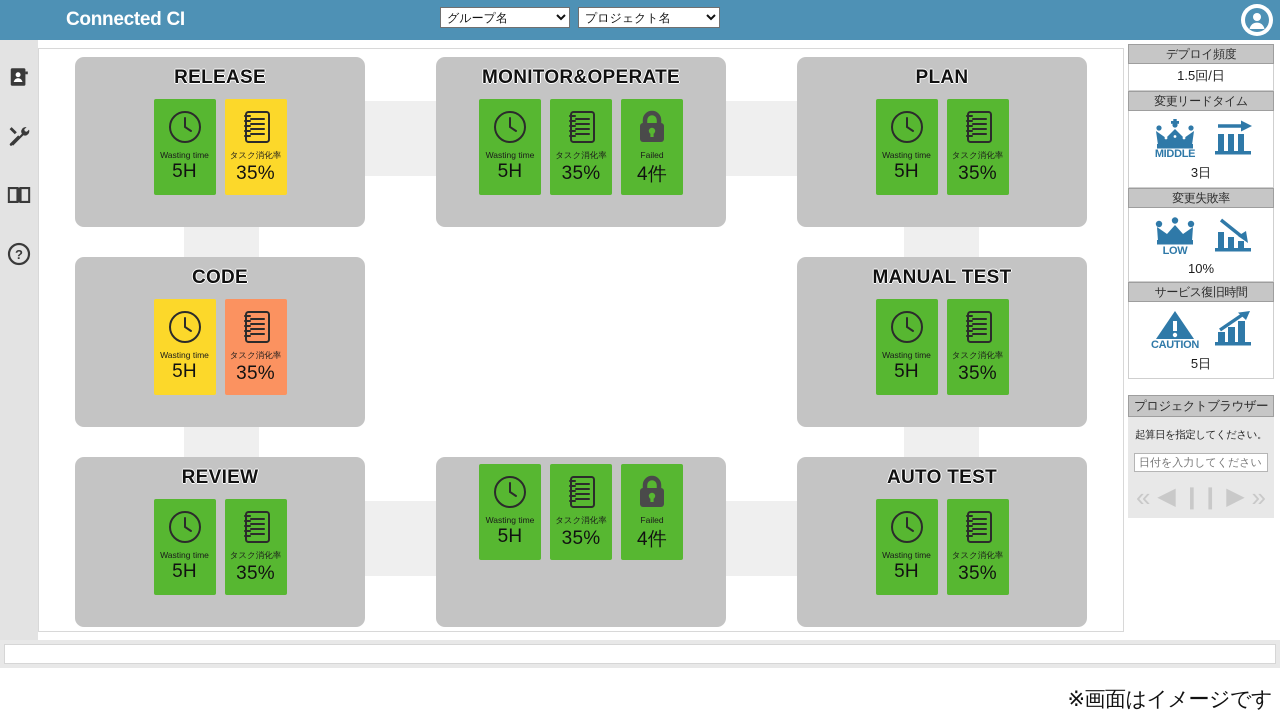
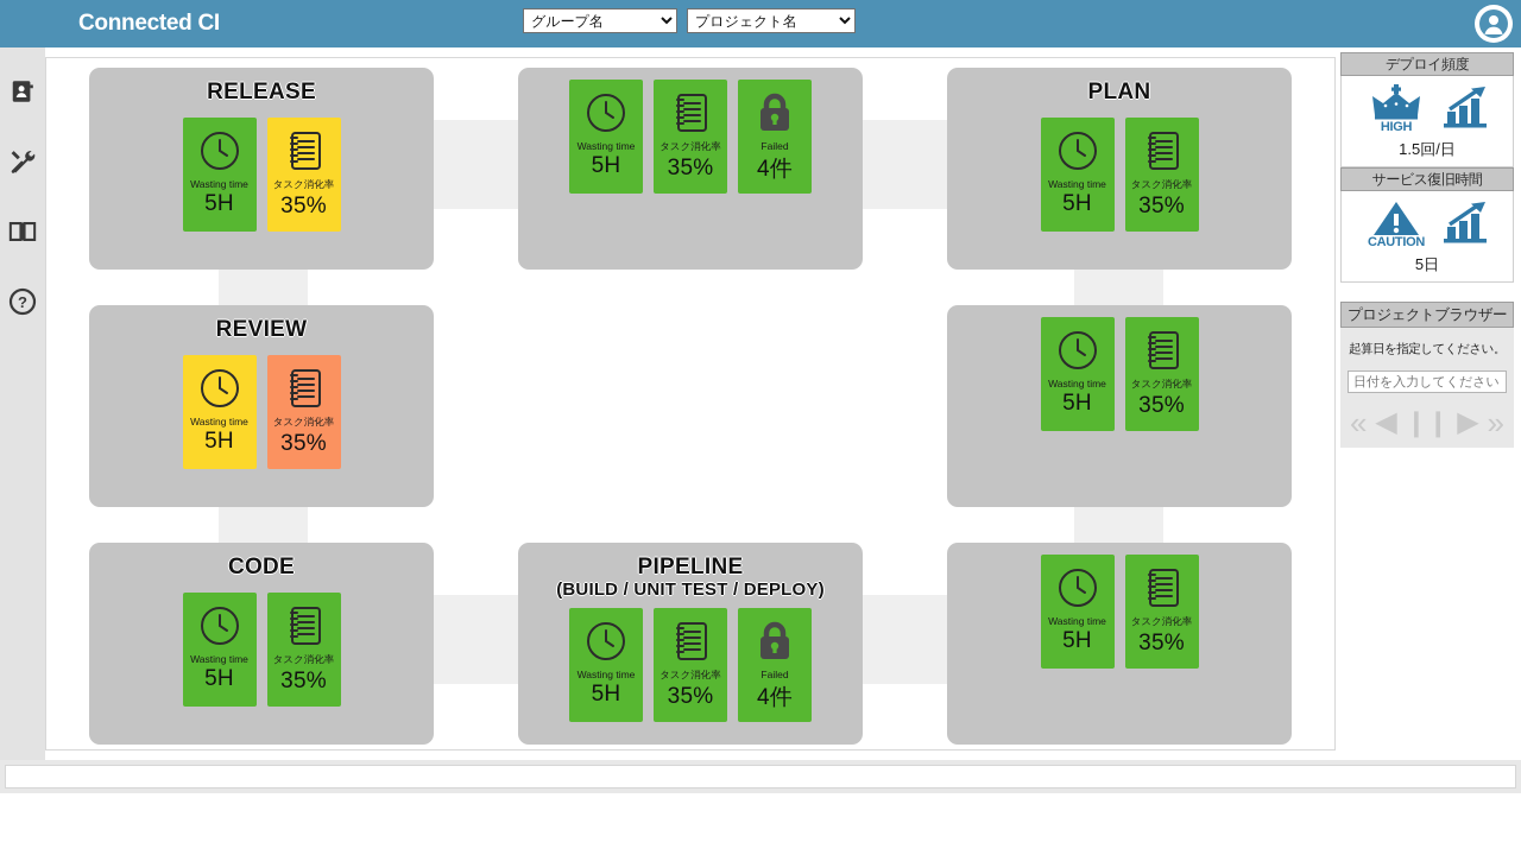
  Connected CI
  グループ名
  プロジェクト名
  ?
  RELEASE
  Wasting time
  5H
  タスク消化率
  35%
- MONITOR&OPERATE
  Wasting time
  5H
  タスク消化率
  35%
  Failed
  4件
  PLAN
  Wasting time
  5H
  タスク消化率
  35%
- CODE
+ REVIEW
  Wasting time
  5H
  タスク消化率
  35%
- MANUAL TEST
  Wasting time
  5H
  タスク消化率
  35%
- REVIEW
+ CODE
  Wasting time
  5H
  タスク消化率
  35%
+ PIPELINE
+ (BUILD / UNIT TEST / DEPLOY)
  Wasting time
  5H
  タスク消化率
  35%
  Failed
  4件
- AUTO TEST
  Wasting time
  5H
  タスク消化率
  35%
  デプロイ頻度
+ HIGH
  1.5回/日
- 変更リードタイム
- MIDDLE
- 3日
- 変更失敗率
- LOW
- 10%
  サービス復旧時間
  CAUTION
  5日
  プロジェクトブラウザー
  起算日を指定してください。
  日付を入力してください
  «
  ◀
  ❙❙
  ▶
  »
- ※画面はイメージです
